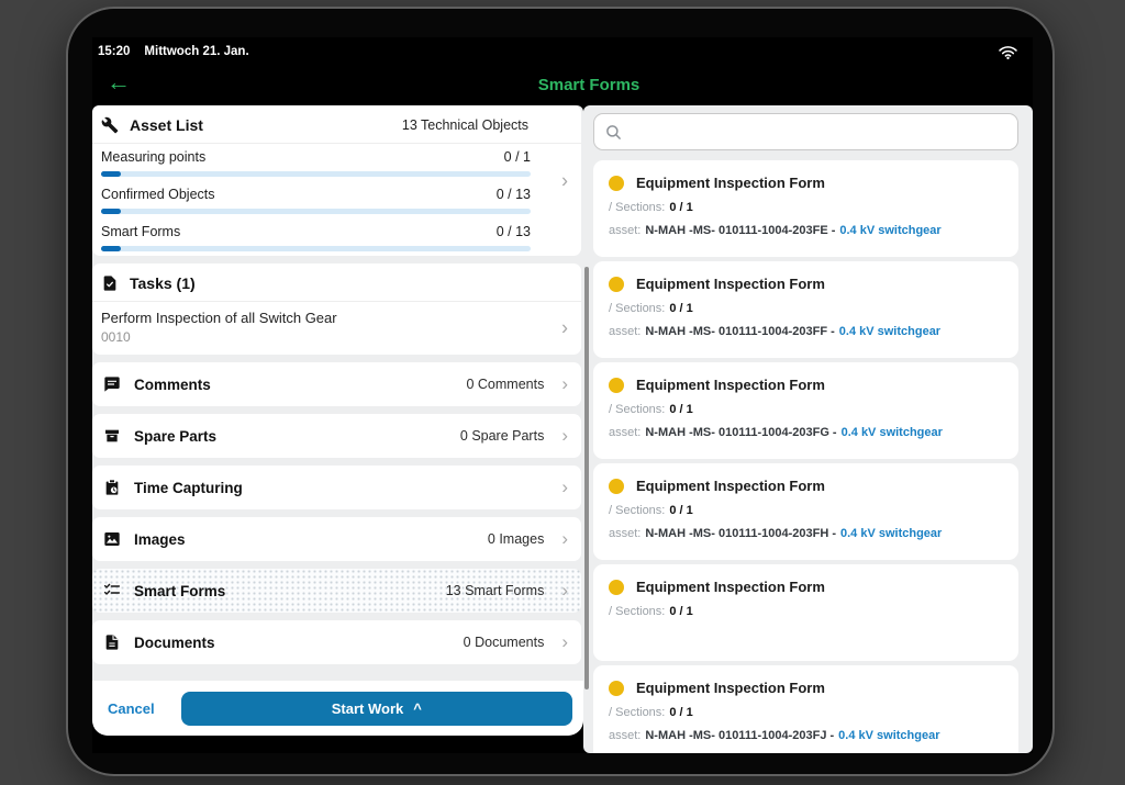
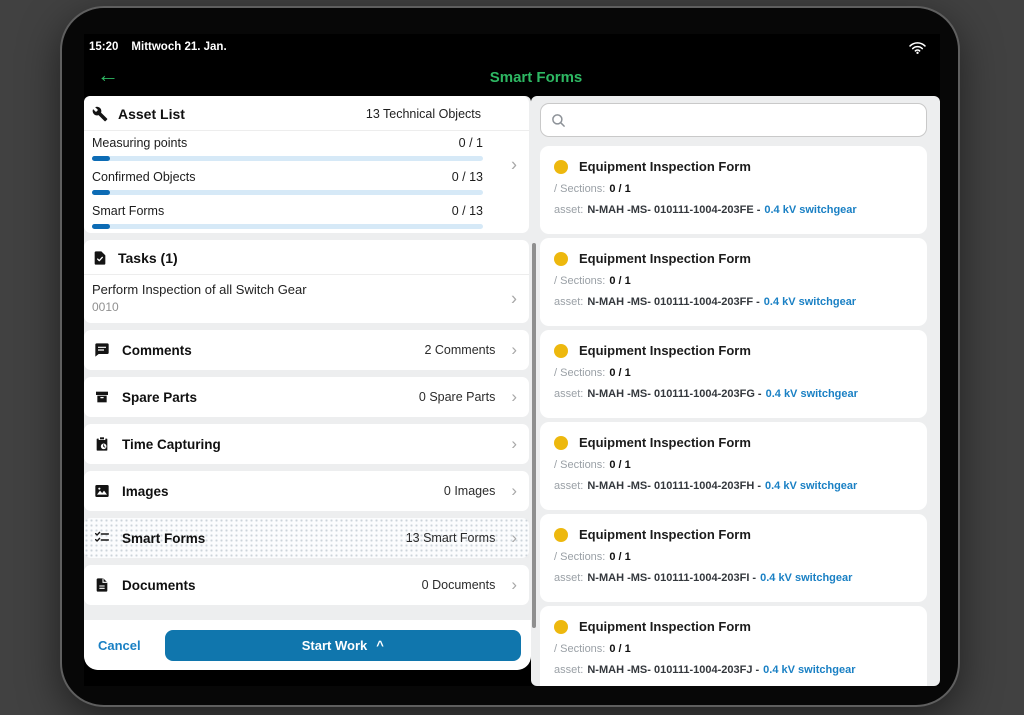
  15:20
  Mittwoch 21. Jan.
  ←
  Smart Forms
  Asset List
  13 Technical Objects
  Measuring points
  0 / 1
  Confirmed Objects
  0 / 13
  Smart Forms
  0 / 13
  ›
  Tasks (1)
  Perform Inspection of all Switch Gear
  0010
  ›
  Comments
- 0 Comments
+ 2 Comments
  ›
  Spare Parts
  0 Spare Parts
  ›
  Time Capturing
  ›
  Images
  0 Images
  ›
  Smart Forms
  13 Smart Forms
  ›
  Documents
  0 Documents
  ›
  Cancel
  Start Work
  ^
  Equipment Inspection Form
  / Sections: 0 / 1
  asset: N-MAH -MS- 010111-1004-203FE - 0.4 kV switchgear
  Equipment Inspection Form
  / Sections: 0 / 1
  asset: N-MAH -MS- 010111-1004-203FF - 0.4 kV switchgear
  Equipment Inspection Form
  / Sections: 0 / 1
  asset: N-MAH -MS- 010111-1004-203FG - 0.4 kV switchgear
  Equipment Inspection Form
  / Sections: 0 / 1
  asset: N-MAH -MS- 010111-1004-203FH - 0.4 kV switchgear
  Equipment Inspection Form
  / Sections: 0 / 1
+ asset: N-MAH -MS- 010111-1004-203FI - 0.4 kV switchgear
  Equipment Inspection Form
  / Sections: 0 / 1
  asset: N-MAH -MS- 010111-1004-203FJ - 0.4 kV switchgear
